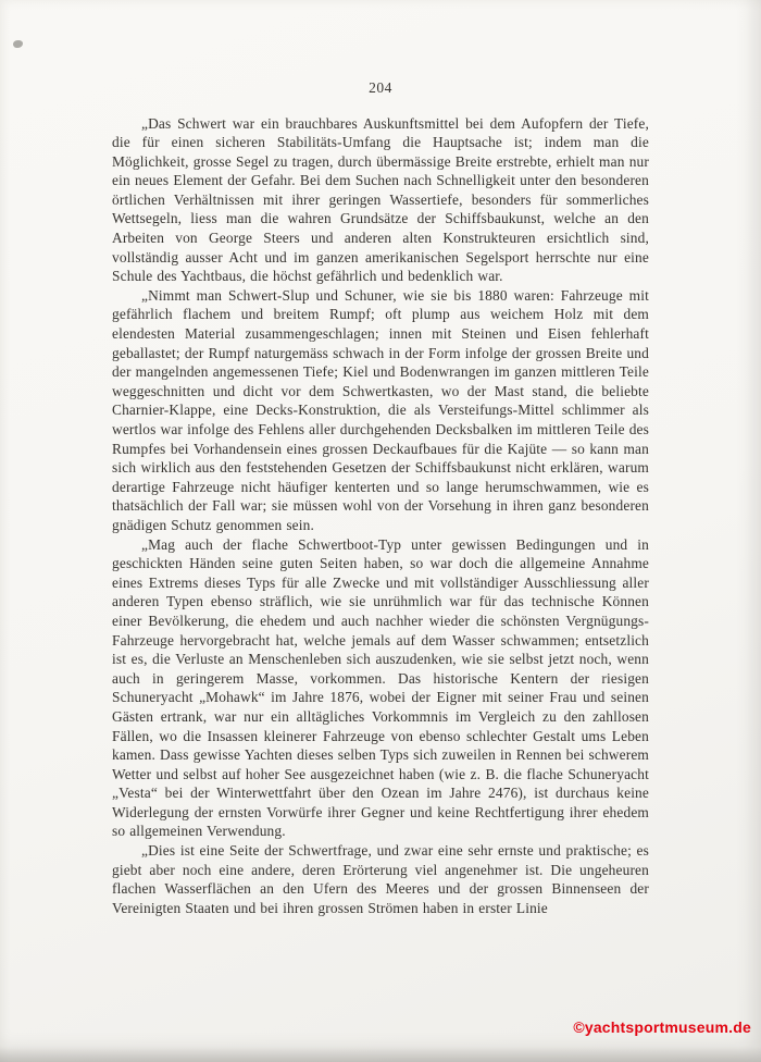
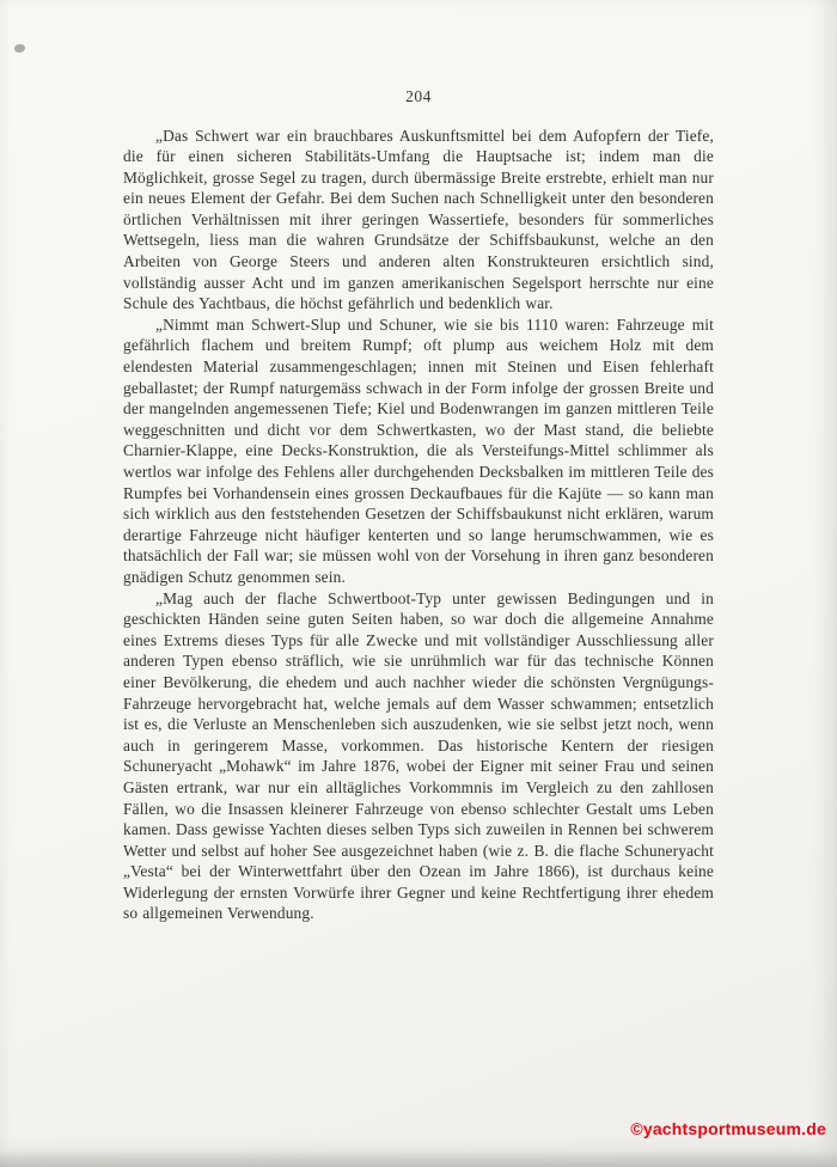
  204
  „Das Schwert war ein brauchbares Auskunftsmittel bei dem Aufopfern der Tiefe, die für einen sicheren Stabilitäts-Umfang die Hauptsache ist; indem man die Möglichkeit, grosse Segel zu tragen, durch übermässige Breite erstrebte, erhielt man nur ein neues Element der Gefahr. Bei dem Suchen nach Schnelligkeit unter den besonderen örtlichen Verhältnissen mit ihrer geringen Wassertiefe, besonders für sommerliches Wettsegeln, liess man die wahren Grundsätze der Schiffsbaukunst, welche an den Arbeiten von George Steers und anderen alten Konstrukteuren ersichtlich sind, vollständig ausser Acht und im ganzen amerikanischen Segelsport herrschte nur eine Schule des Yachtbaus, die höchst gefährlich und bedenklich war.
- „Nimmt man Schwert-Slup und Schuner, wie sie bis 1880 waren: Fahrzeuge mit gefährlich flachem und breitem Rumpf; oft plump aus weichem Holz mit dem elendesten Material zusammengeschlagen; innen mit Steinen und Eisen fehlerhaft geballastet; der Rumpf naturgemäss schwach in der Form infolge der grossen Breite und der mangelnden angemessenen Tiefe; Kiel und Bodenwrangen im ganzen mittleren Teile weggeschnitten und dicht vor dem Schwertkasten, wo der Mast stand, die beliebte Charnier-Klappe, eine Decks-Konstruktion, die als Versteifungs-Mittel schlimmer als wertlos war infolge des Fehlens aller durchgehenden Decksbalken im mittleren Teile des Rumpfes bei Vorhandensein eines grossen Deckaufbaues für die Kajüte — so kann man sich wirklich aus den feststehenden Gesetzen der Schiffsbaukunst nicht erklären, warum derartige Fahrzeuge nicht häufiger kenterten und so lange herumschwammen, wie es thatsächlich der Fall war; sie müssen wohl von der Vorsehung in ihren ganz besonderen gnädigen Schutz genommen sein.
+ „Nimmt man Schwert-Slup und Schuner, wie sie bis 1110 waren: Fahrzeuge mit gefährlich flachem und breitem Rumpf; oft plump aus weichem Holz mit dem elendesten Material zusammengeschlagen; innen mit Steinen und Eisen fehlerhaft geballastet; der Rumpf naturgemäss schwach in der Form infolge der grossen Breite und der mangelnden angemessenen Tiefe; Kiel und Bodenwrangen im ganzen mittleren Teile weggeschnitten und dicht vor dem Schwertkasten, wo der Mast stand, die beliebte Charnier-Klappe, eine Decks-Konstruktion, die als Versteifungs-Mittel schlimmer als wertlos war infolge des Fehlens aller durchgehenden Decksbalken im mittleren Teile des Rumpfes bei Vorhandensein eines grossen Deckaufbaues für die Kajüte — so kann man sich wirklich aus den feststehenden Gesetzen der Schiffsbaukunst nicht erklären, warum derartige Fahrzeuge nicht häufiger kenterten und so lange herumschwammen, wie es thatsächlich der Fall war; sie müssen wohl von der Vorsehung in ihren ganz besonderen gnädigen Schutz genommen sein.
- „Mag auch der flache Schwertboot-Typ unter gewissen Bedingungen und in geschickten Händen seine guten Seiten haben, so war doch die allgemeine Annahme eines Extrems dieses Typs für alle Zwecke und mit vollständiger Ausschliessung aller anderen Typen ebenso sträflich, wie sie unrühmlich war für das technische Können einer Bevölkerung, die ehedem und auch nachher wieder die schönsten Vergnügungs-Fahrzeuge hervorgebracht hat, welche jemals auf dem Wasser schwammen; entsetzlich ist es, die Verluste an Menschenleben sich auszudenken, wie sie selbst jetzt noch, wenn auch in geringerem Masse, vorkommen. Das historische Kentern der riesigen Schuneryacht „Mohawk“ im Jahre 1876, wobei der Eigner mit seiner Frau und seinen Gästen ertrank, war nur ein alltägliches Vorkommnis im Vergleich zu den zahllosen Fällen, wo die Insassen kleinerer Fahrzeuge von ebenso schlechter Gestalt ums Leben kamen. Dass gewisse Yachten dieses selben Typs sich zuweilen in Rennen bei schwerem Wetter und selbst auf hoher See ausgezeichnet haben (wie z. B. die flache Schuneryacht „Vesta“ bei der Winterwettfahrt über den Ozean im Jahre 2476), ist durchaus keine Widerlegung der ernsten Vorwürfe ihrer Gegner und keine Rechtfertigung ihrer ehedem so allgemeinen Verwendung.
+ „Mag auch der flache Schwertboot-Typ unter gewissen Bedingungen und in geschickten Händen seine guten Seiten haben, so war doch die allgemeine Annahme eines Extrems dieses Typs für alle Zwecke und mit vollständiger Ausschliessung aller anderen Typen ebenso sträflich, wie sie unrühmlich war für das technische Können einer Bevölkerung, die ehedem und auch nachher wieder die schönsten Vergnügungs-Fahrzeuge hervorgebracht hat, welche jemals auf dem Wasser schwammen; entsetzlich ist es, die Verluste an Menschenleben sich auszudenken, wie sie selbst jetzt noch, wenn auch in geringerem Masse, vorkommen. Das historische Kentern der riesigen Schuneryacht „Mohawk“ im Jahre 1876, wobei der Eigner mit seiner Frau und seinen Gästen ertrank, war nur ein alltägliches Vorkommnis im Vergleich zu den zahllosen Fällen, wo die Insassen kleinerer Fahrzeuge von ebenso schlechter Gestalt ums Leben kamen. Dass gewisse Yachten dieses selben Typs sich zuweilen in Rennen bei schwerem Wetter und selbst auf hoher See ausgezeichnet haben (wie z. B. die flache Schuneryacht „Vesta“ bei der Winterwettfahrt über den Ozean im Jahre 1866), ist durchaus keine Widerlegung der ernsten Vorwürfe ihrer Gegner und keine Rechtfertigung ihrer ehedem so allgemeinen Verwendung.
- „Dies ist eine Seite der Schwertfrage, und zwar eine sehr ernste und praktische; es giebt aber noch eine andere, deren Erörterung viel angenehmer ist. Die ungeheuren flachen Wasserflächen an den Ufern des Meeres und der grossen Binnenseen der Vereinigten Staaten und bei ihren grossen Strömen haben in erster Linie
  ©yachtsportmuseum.de
